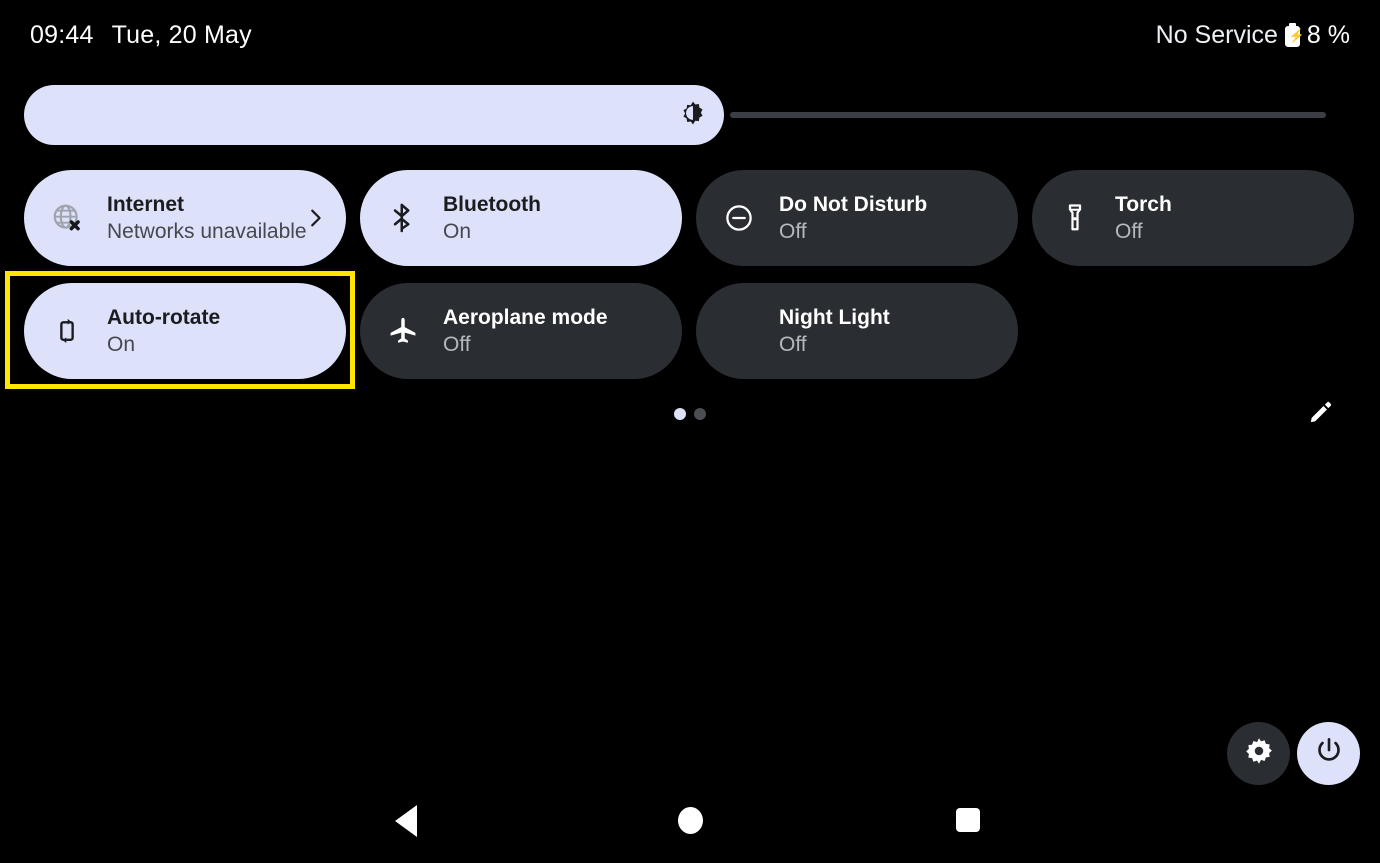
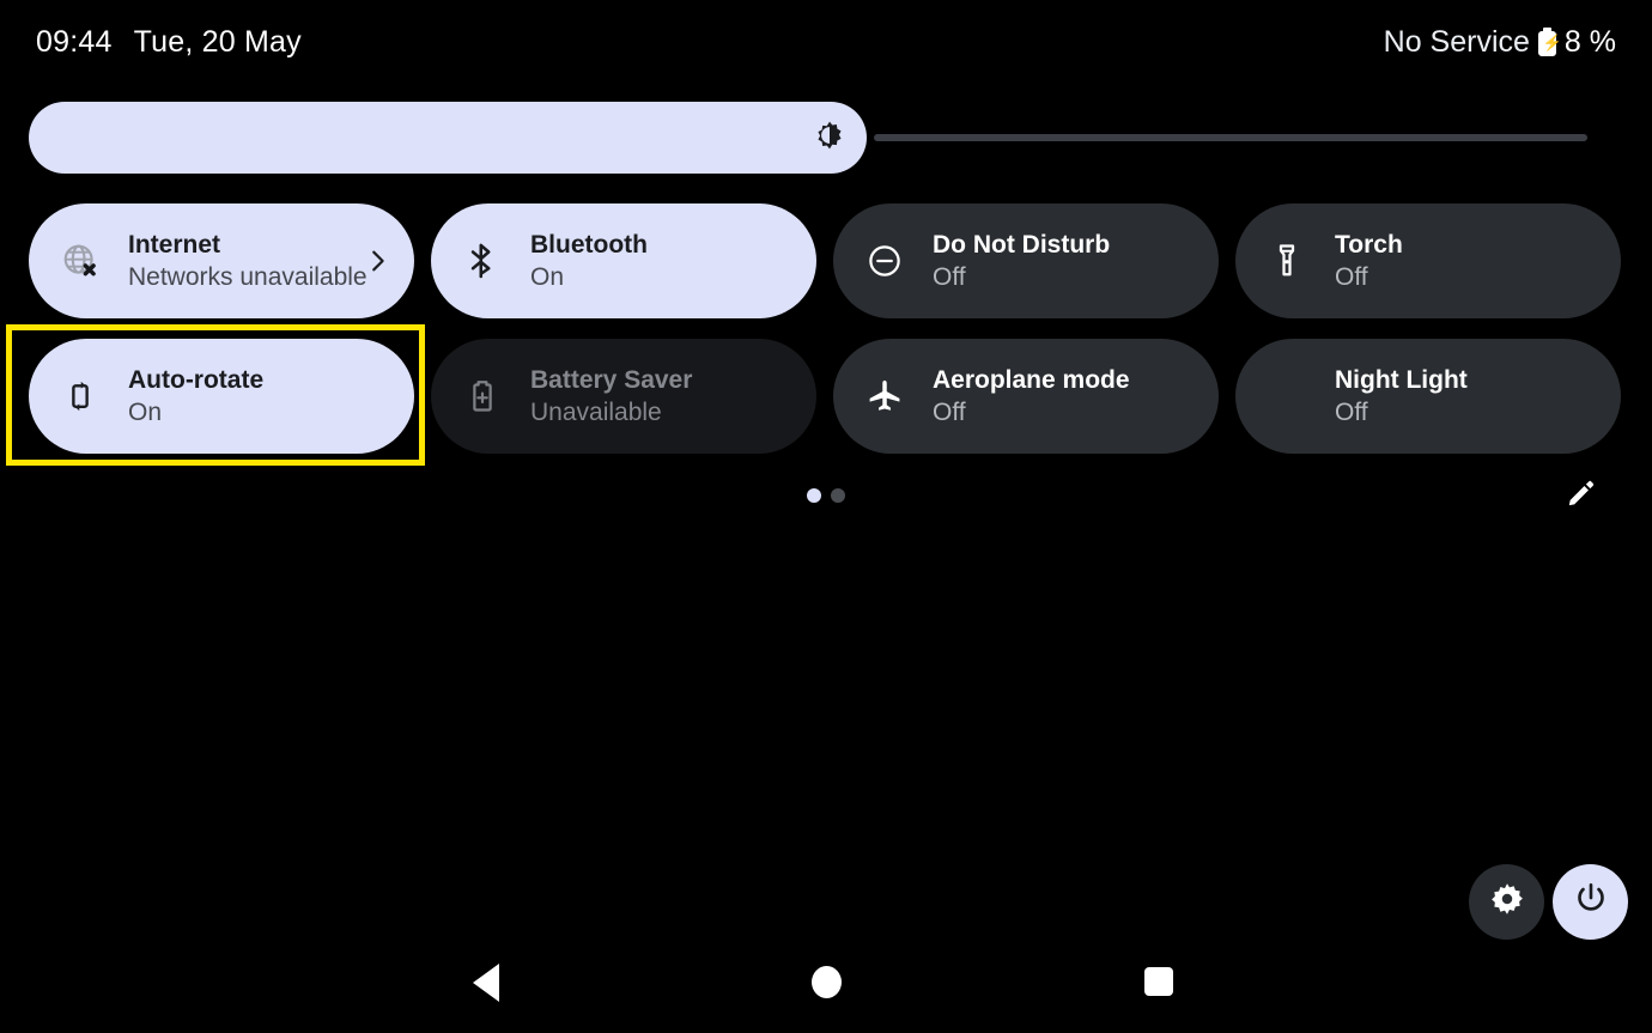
  09:44
  Tue, 20 May
  No Service
  ⚡
  8 %
  Internet
  Networks unavailable
  Bluetooth
  On
  Do Not Disturb
  Off
  Torch
  Off
  Auto-rotate
  On
+ Battery Saver
+ Unavailable
  Aeroplane mode
  Off
  Night Light
  Off
